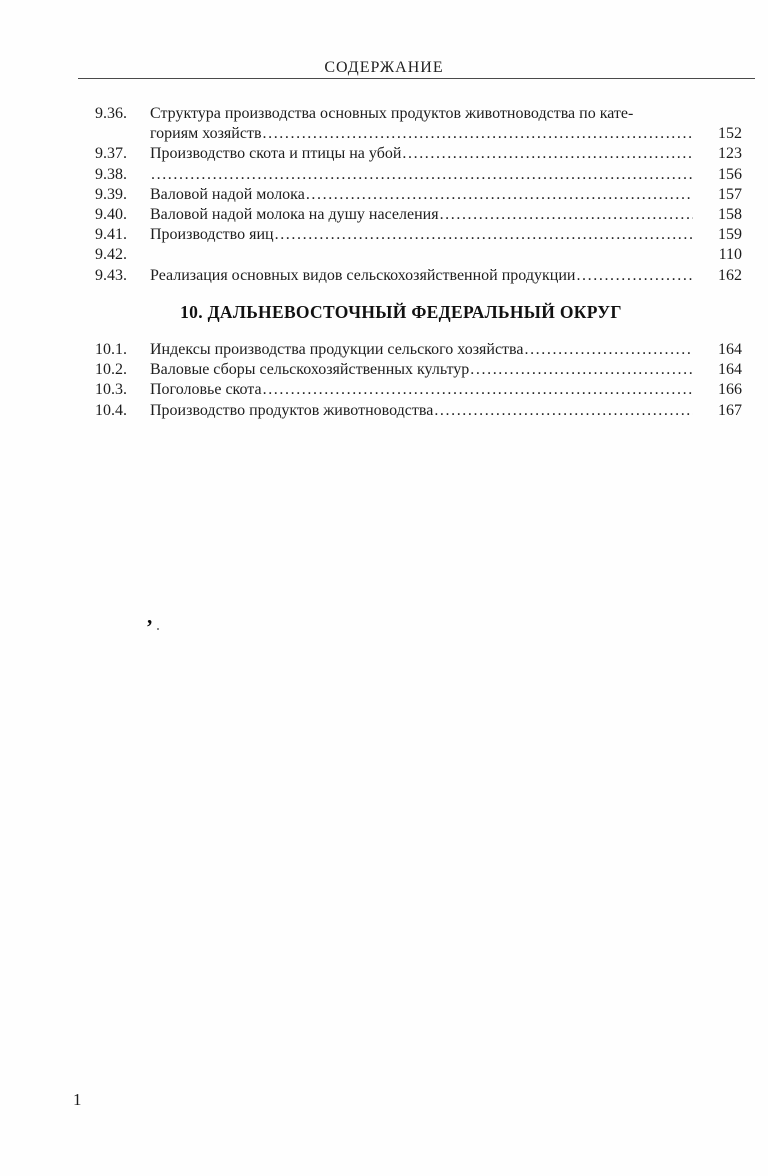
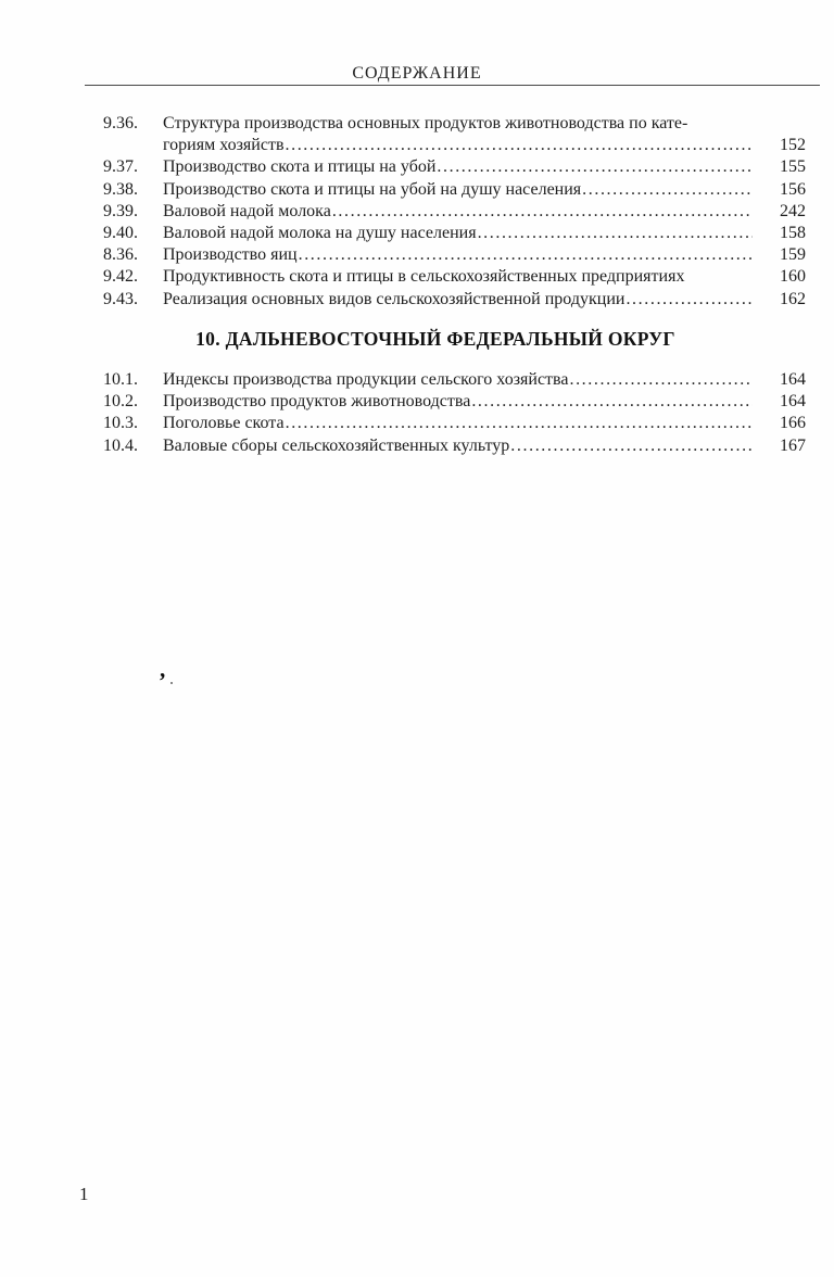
  СОДЕРЖАНИЕ
  9.36.
  Структура производства основных продуктов животноводства по кате-
  гориям хозяйств
  152
  9.37.
  Производство скота и птицы на убой
- 123
+ 155
  9.38.
+ Производство скота и птицы на убой на душу населения
  156
  9.39.
  Валовой надой молока
- 157
+ 242
  9.40.
  Валовой надой молока на душу населения
  158
- 9.41.
+ 8.36.
  Производство яиц
  159
  9.42.
+ Продуктивность скота и птицы в сельскохозяйственных предприятиях
- 110
+ 160
  9.43.
  Реализация основных видов сельскохозяйственной продукции
  162
  10. ДАЛЬНЕВОСТОЧНЫЙ ФЕДЕРАЛЬНЫЙ ОКРУГ
  10.1.
  Индексы производства продукции сельского хозяйства
  164
  10.2.
- Валовые сборы сельскохозяйственных культур
+ Производство продуктов животноводства
  164
  10.3.
  Поголовье скота
  166
  10.4.
- Производство продуктов животноводства
+ Валовые сборы сельскохозяйственных культур
  167
  ’
  1
